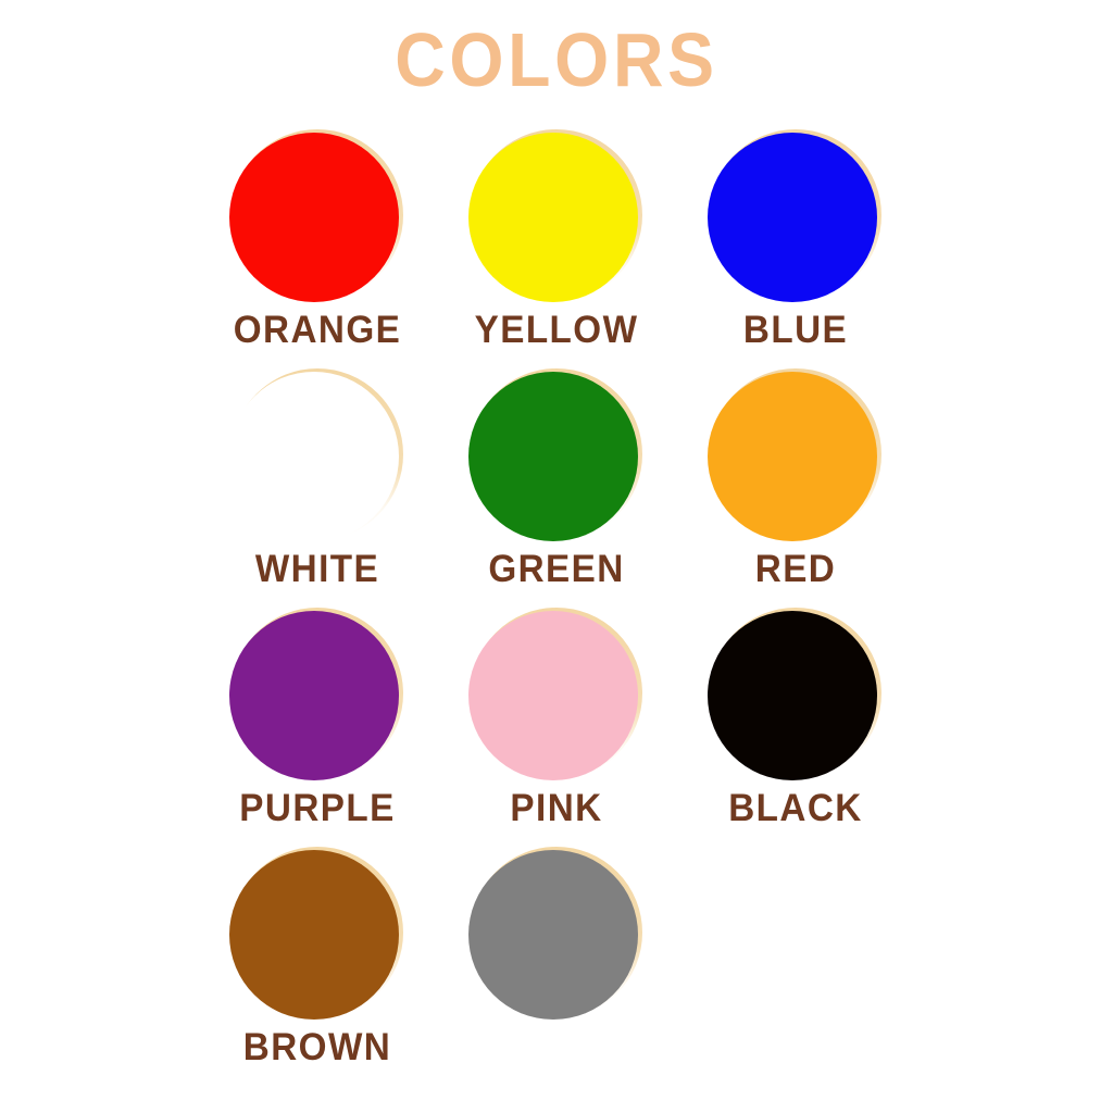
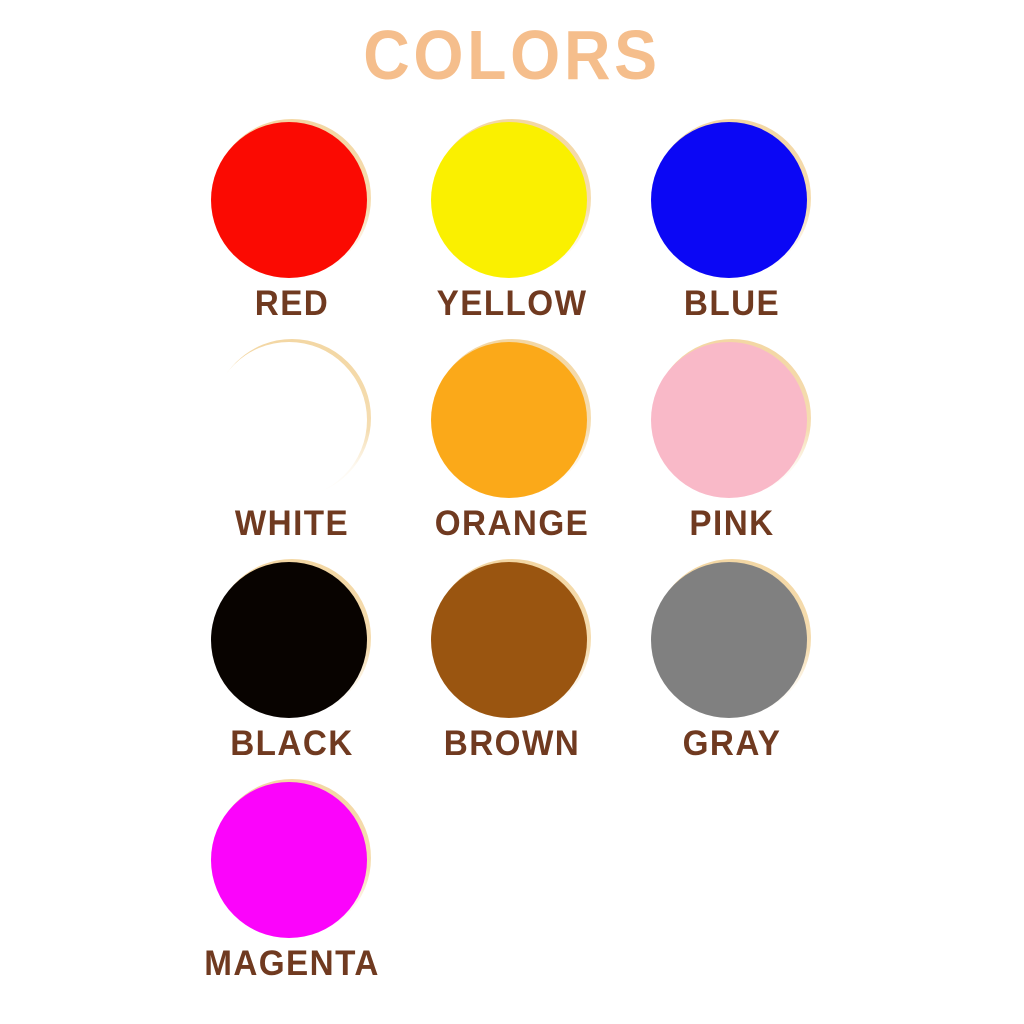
  COLORS
- ORANGE
+ RED
  YELLOW
  BLUE
  WHITE
- GREEN
- RED
+ ORANGE
- PURPLE
  PINK
  BLACK
  BROWN
+ GRAY
+ MAGENTA
